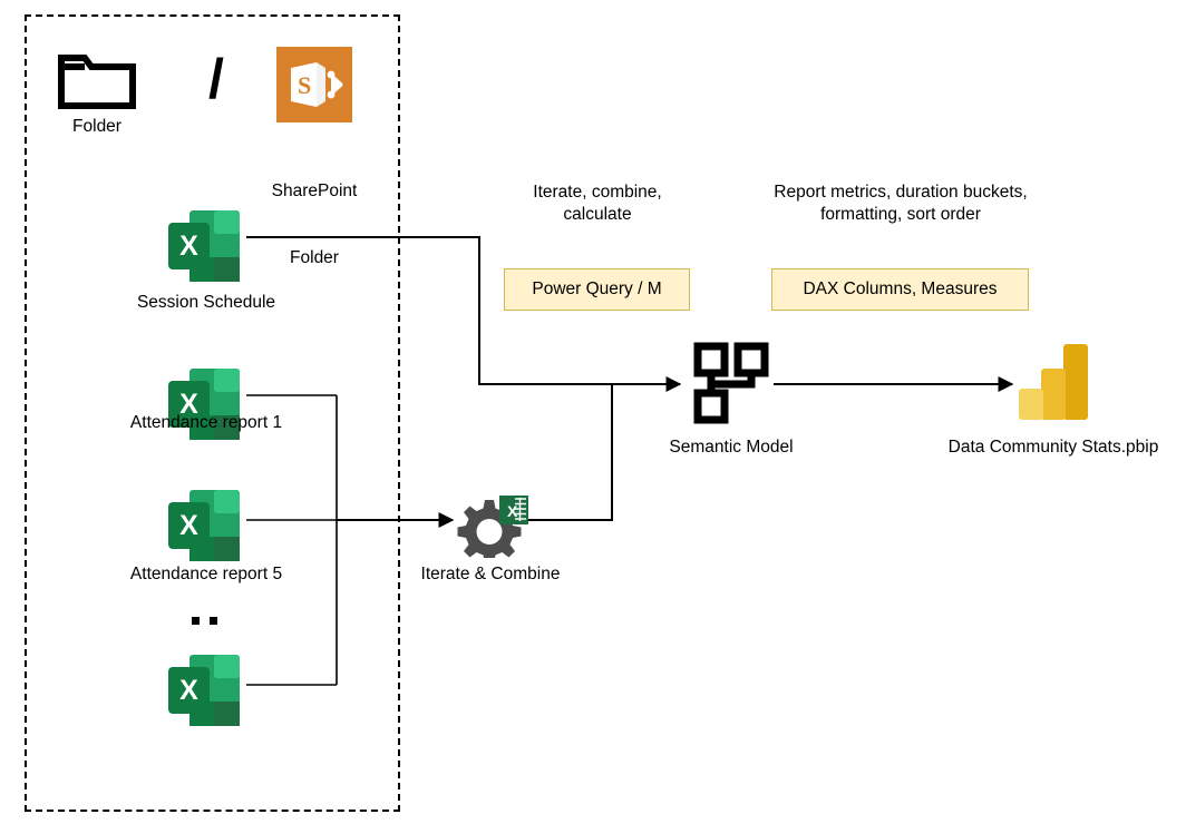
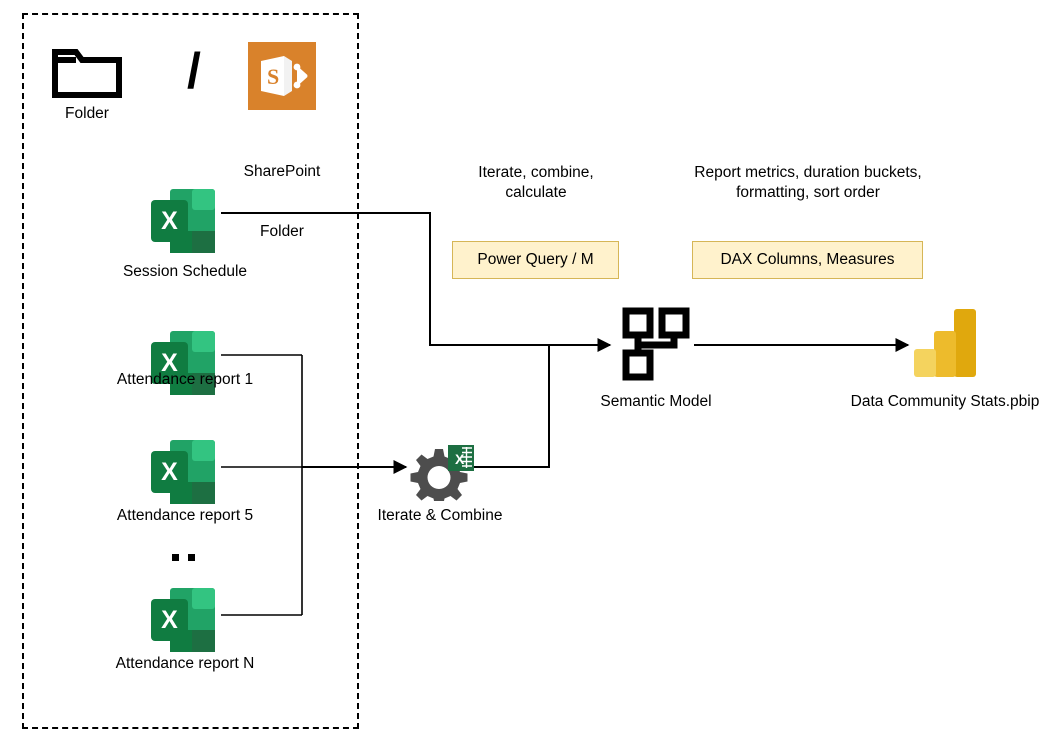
  Folder
  /
  S
  SharePoint
  Folder
  X
  Session Schedule
  X
  Attendance report 1
  X
  Attendance report 5
  X
+ Attendance report N
  Iterate, combine,
  calculate
  Power Query / M
  Report metrics, duration buckets,
  formatting, sort order
  DAX Columns, Measures
  X
  Iterate & Combine
  Semantic Model
  Data Community Stats.pbip
